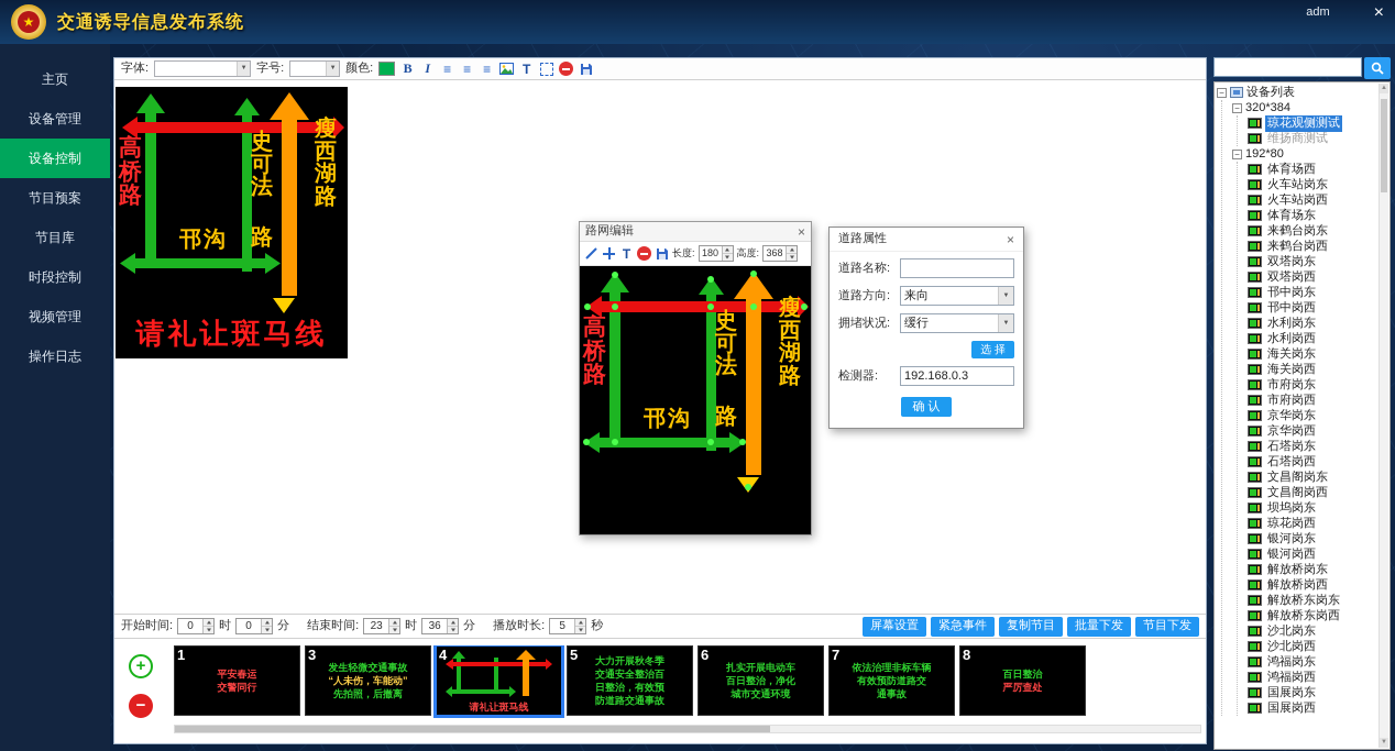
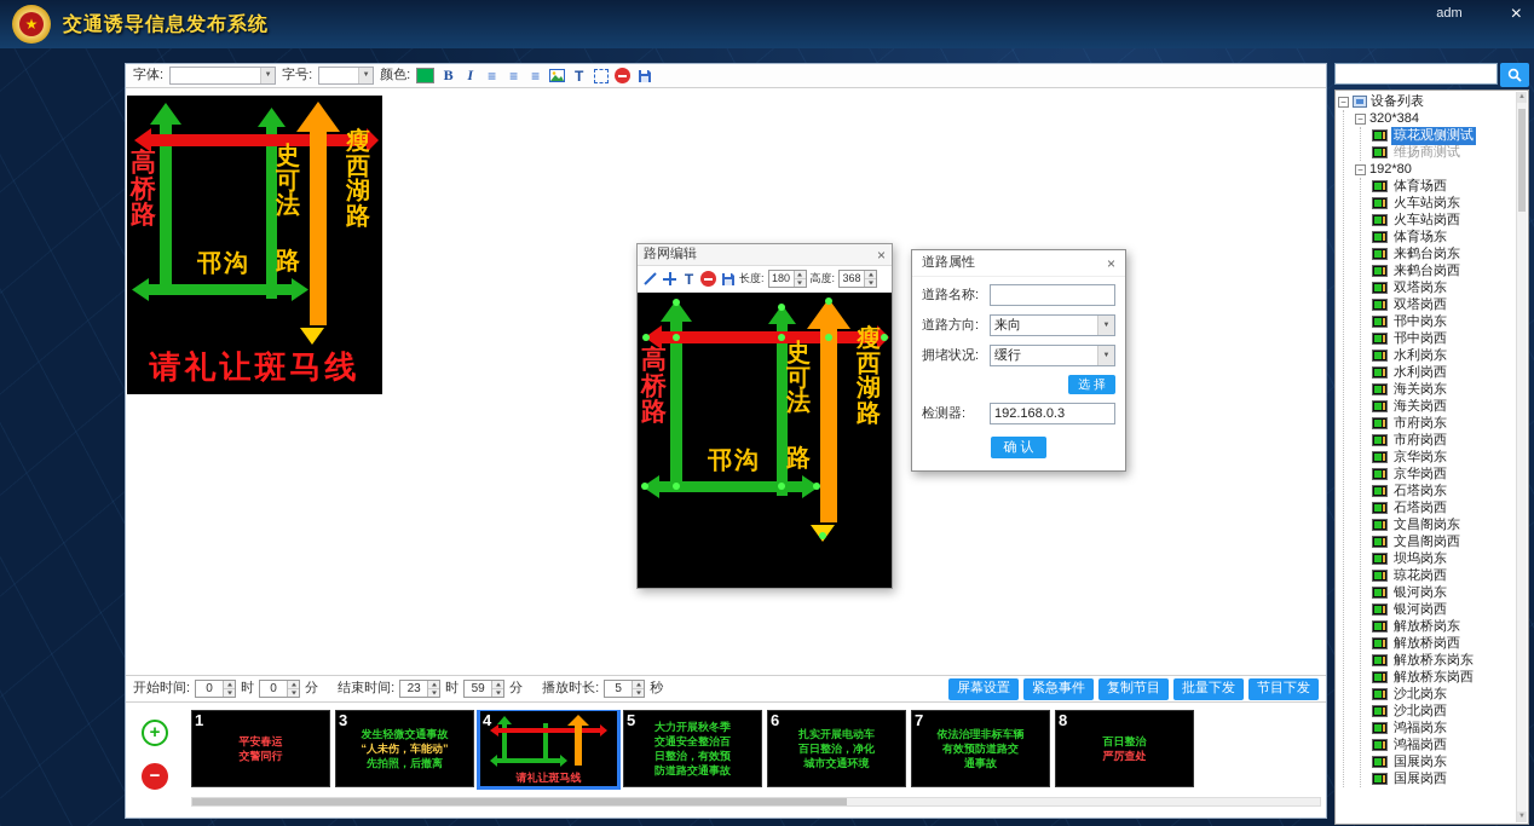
  ★
  交通诱导信息发布系统
  adm
  ×
- 主页
- 设备管理
- 设备控制
- 节目预案
- 节目库
- 时段控制
- 视频管理
- 操作日志
  字体:
  字号:
  颜色:
  B
  I
  ≡
  ≡
  ≡
  T
  高桥路
  史可法
  路
  邗沟
  瘦西湖路
  请礼让斑马线
  路网编辑
  ×
  T
  长度:
  180
  高度:
  368
  高桥路
  史可法
  路
  邗沟
  瘦西湖路
  道路属性
  ×
  道路名称:
  道路方向:
  来向
  拥堵状况:
  缓行
  选 择
  检测器:
  192.168.0.3
  确 认
  开始时间:
  0
  时
  0
  分
  结束时间:
  23
  时
- 36
+ 59
  分
  播放时长:
  5
  秒
  屏幕设置
  紧急事件
  复制节目
  批量下发
  节目下发
  +
  −
  1
  平安春运
  交警同行
  3
  发生轻微交通事故
  “人未伤，车能动”
  先拍照，后撤离
  4
  请礼让斑马线
  5
  大力开展秋冬季
  交通安全整治百
  日整治，有效预
  防道路交通事故
  6
  扎实开展电动车
  百日整治，净化
  城市交通环境
  7
  依法治理非标车辆
  有效预防道路交
  通事故
  8
  百日整治
  严厉查处
  −
  设备列表
  −
  320*384
  琼花观侧测试
  维扬商测试
  −
  192*80
  体育场西
  火车站岗东
  火车站岗西
  体育场东
  来鹤台岗东
  来鹤台岗西
  双塔岗东
  双塔岗西
  邗中岗东
  邗中岗西
  水利岗东
  水利岗西
  海关岗东
  海关岗西
  市府岗东
  市府岗西
  京华岗东
  京华岗西
  石塔岗东
  石塔岗西
  文昌阁岗东
  文昌阁岗西
  坝坞岗东
  琼花岗西
  银河岗东
  银河岗西
  解放桥岗东
  解放桥岗西
  解放桥东岗东
  解放桥东岗西
  沙北岗东
  沙北岗西
  鸿福岗东
  鸿福岗西
  国展岗东
  国展岗西
